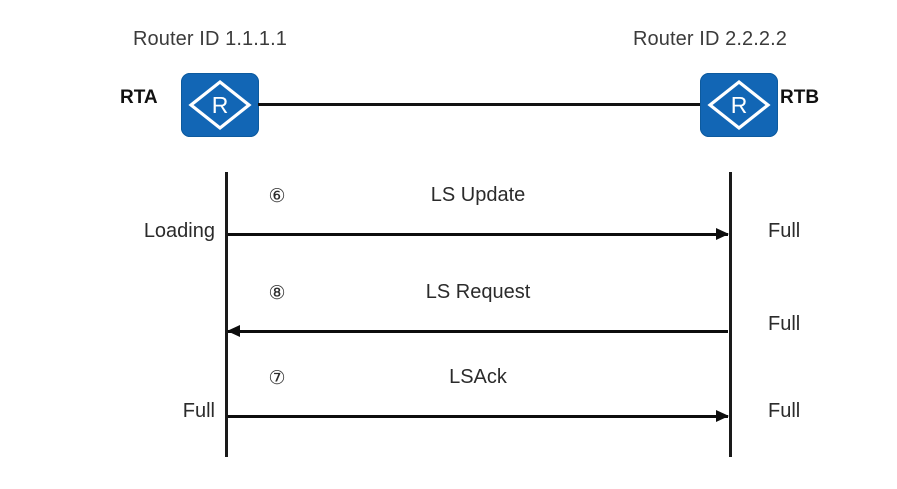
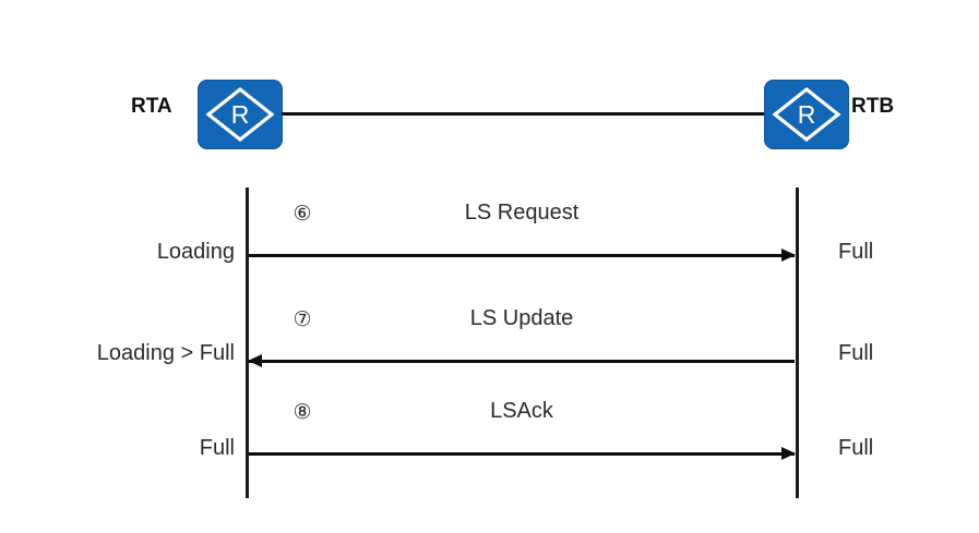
- Router ID 1.1.1.1
- Router ID 2.2.2.2
  RTA
  R
  R
  RTB
  ⑥
- LS Update
+ LS Request
- ⑧
+ ⑦
- LS Request
+ LS Update
- ⑦
+ ⑧
  LSAck
  Loading
+ Loading > Full
  Full
  Full
  Full
  Full
